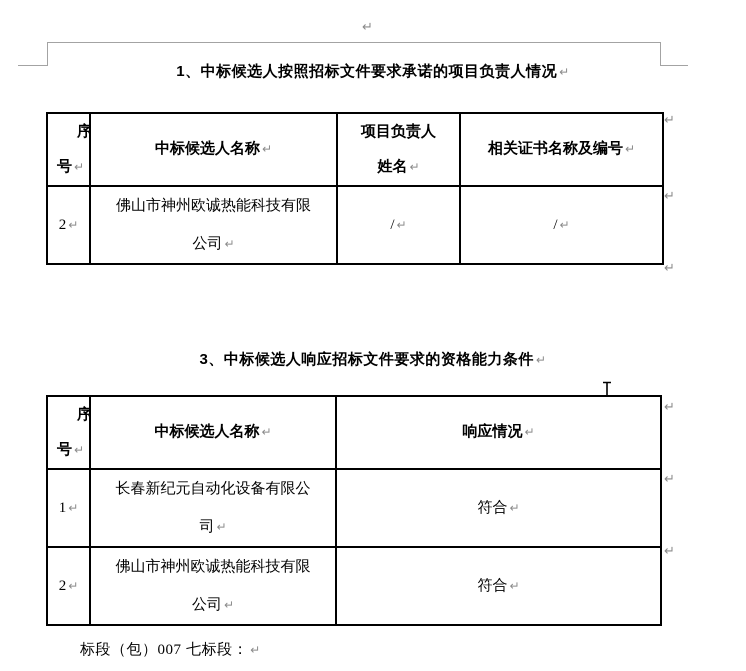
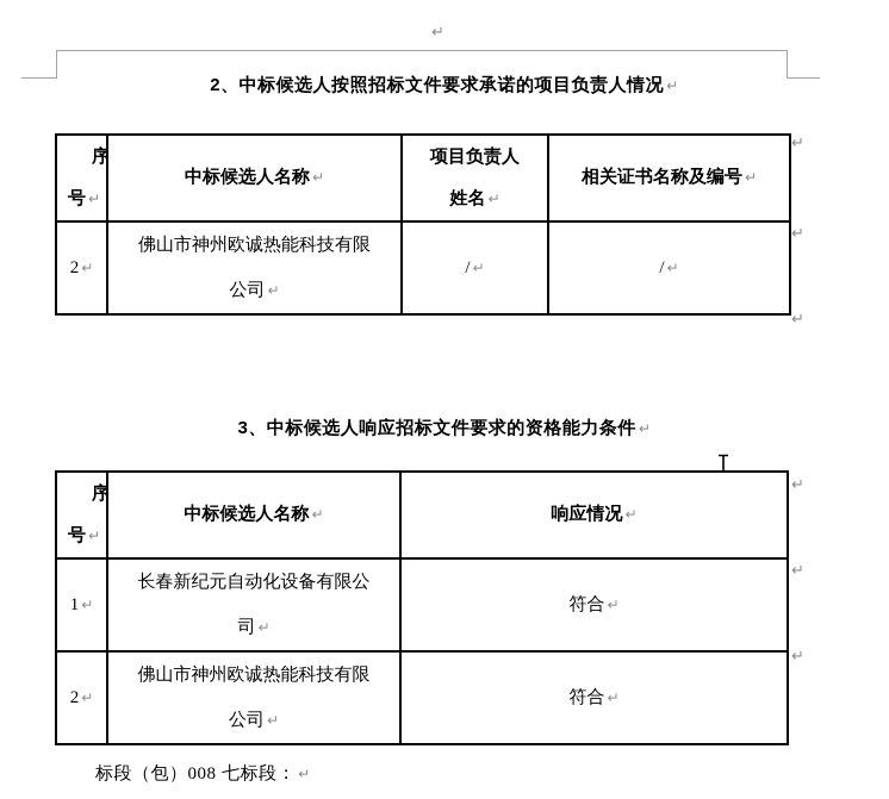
  ↵
- 1、中标候选人按照招标文件要求承诺的项目负责人情况 ↵
+ 2、中标候选人按照招标文件要求承诺的项目负责人情况 ↵
  序 号 ↵	中标候选人名称 ↵	项目负责人 姓名 ↵	相关证书名称及编号 ↵
  2 ↵	佛山市神州欧诚热能科技有限 公司 ↵	/ ↵	/ ↵
  ↵
  ↵
  ↵
  3、中标候选人响应招标文件要求的资格能力条件 ↵
  序 号 ↵	中标候选人名称 ↵	响应情况 ↵
  1 ↵	长春新纪元自动化设备有限公 司 ↵	符合 ↵
  2 ↵	佛山市神州欧诚热能科技有限 公司 ↵	符合 ↵
  ↵
  ↵
  ↵
- 标段（包）007 七标段： ↵
+ 标段（包）008 七标段： ↵
